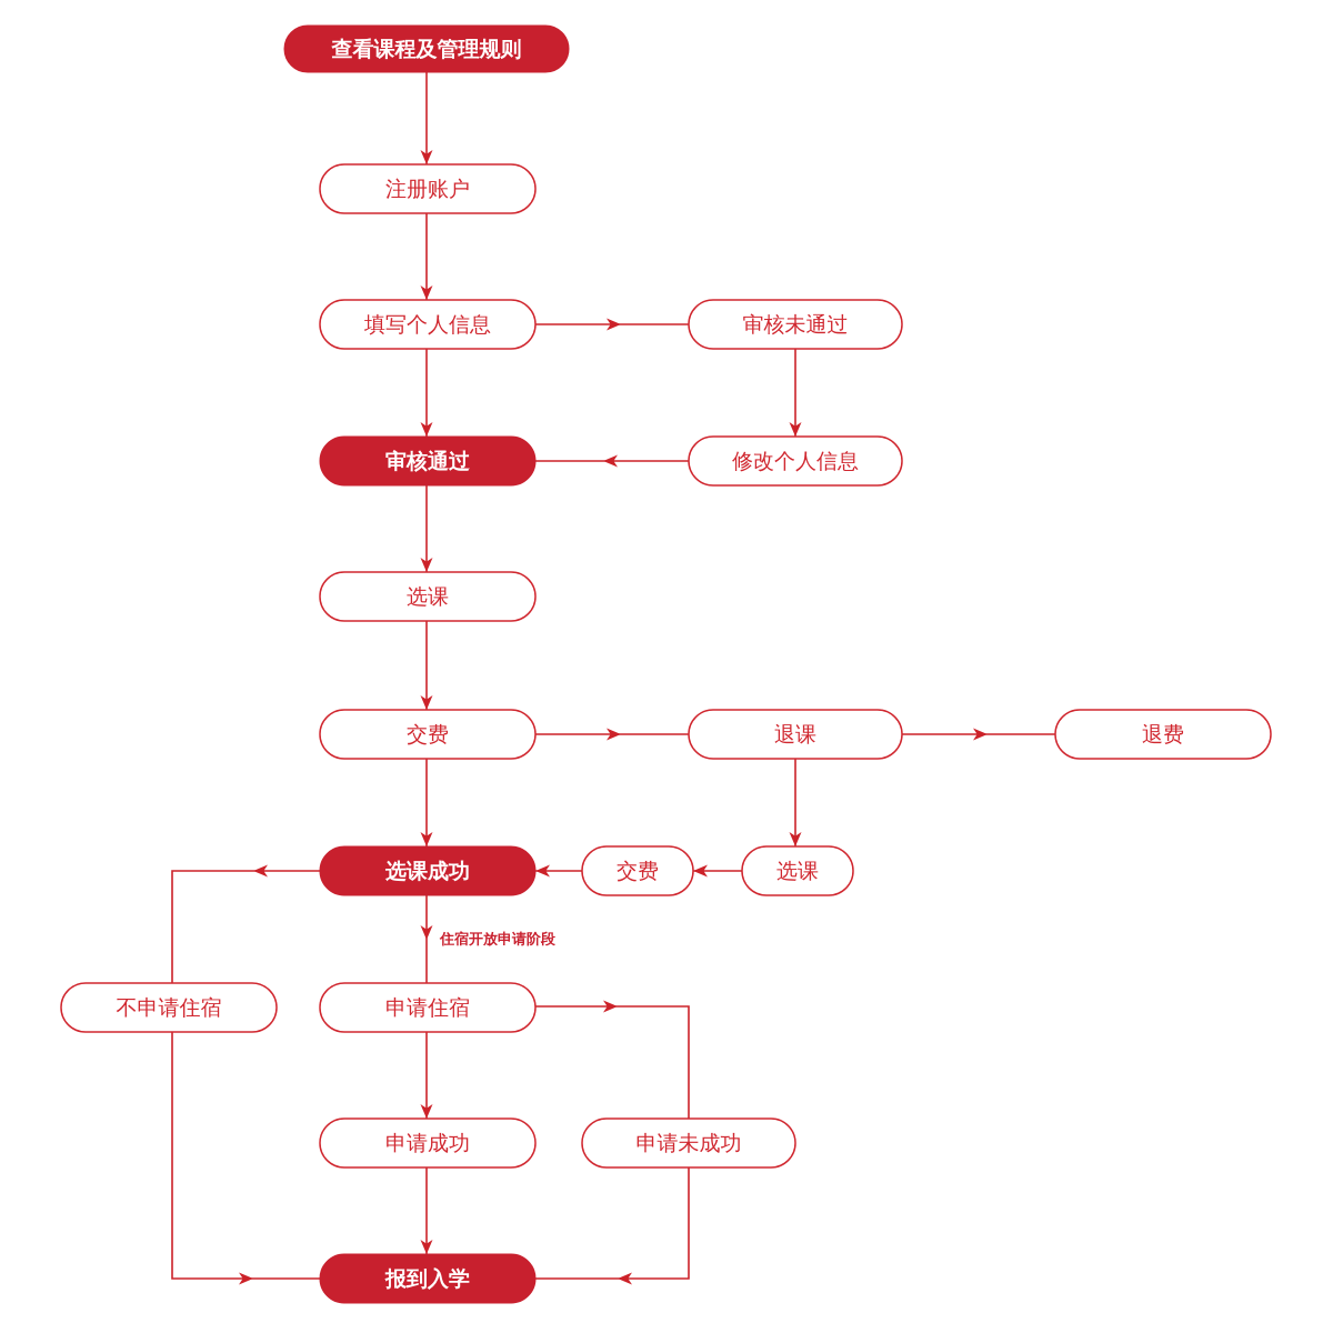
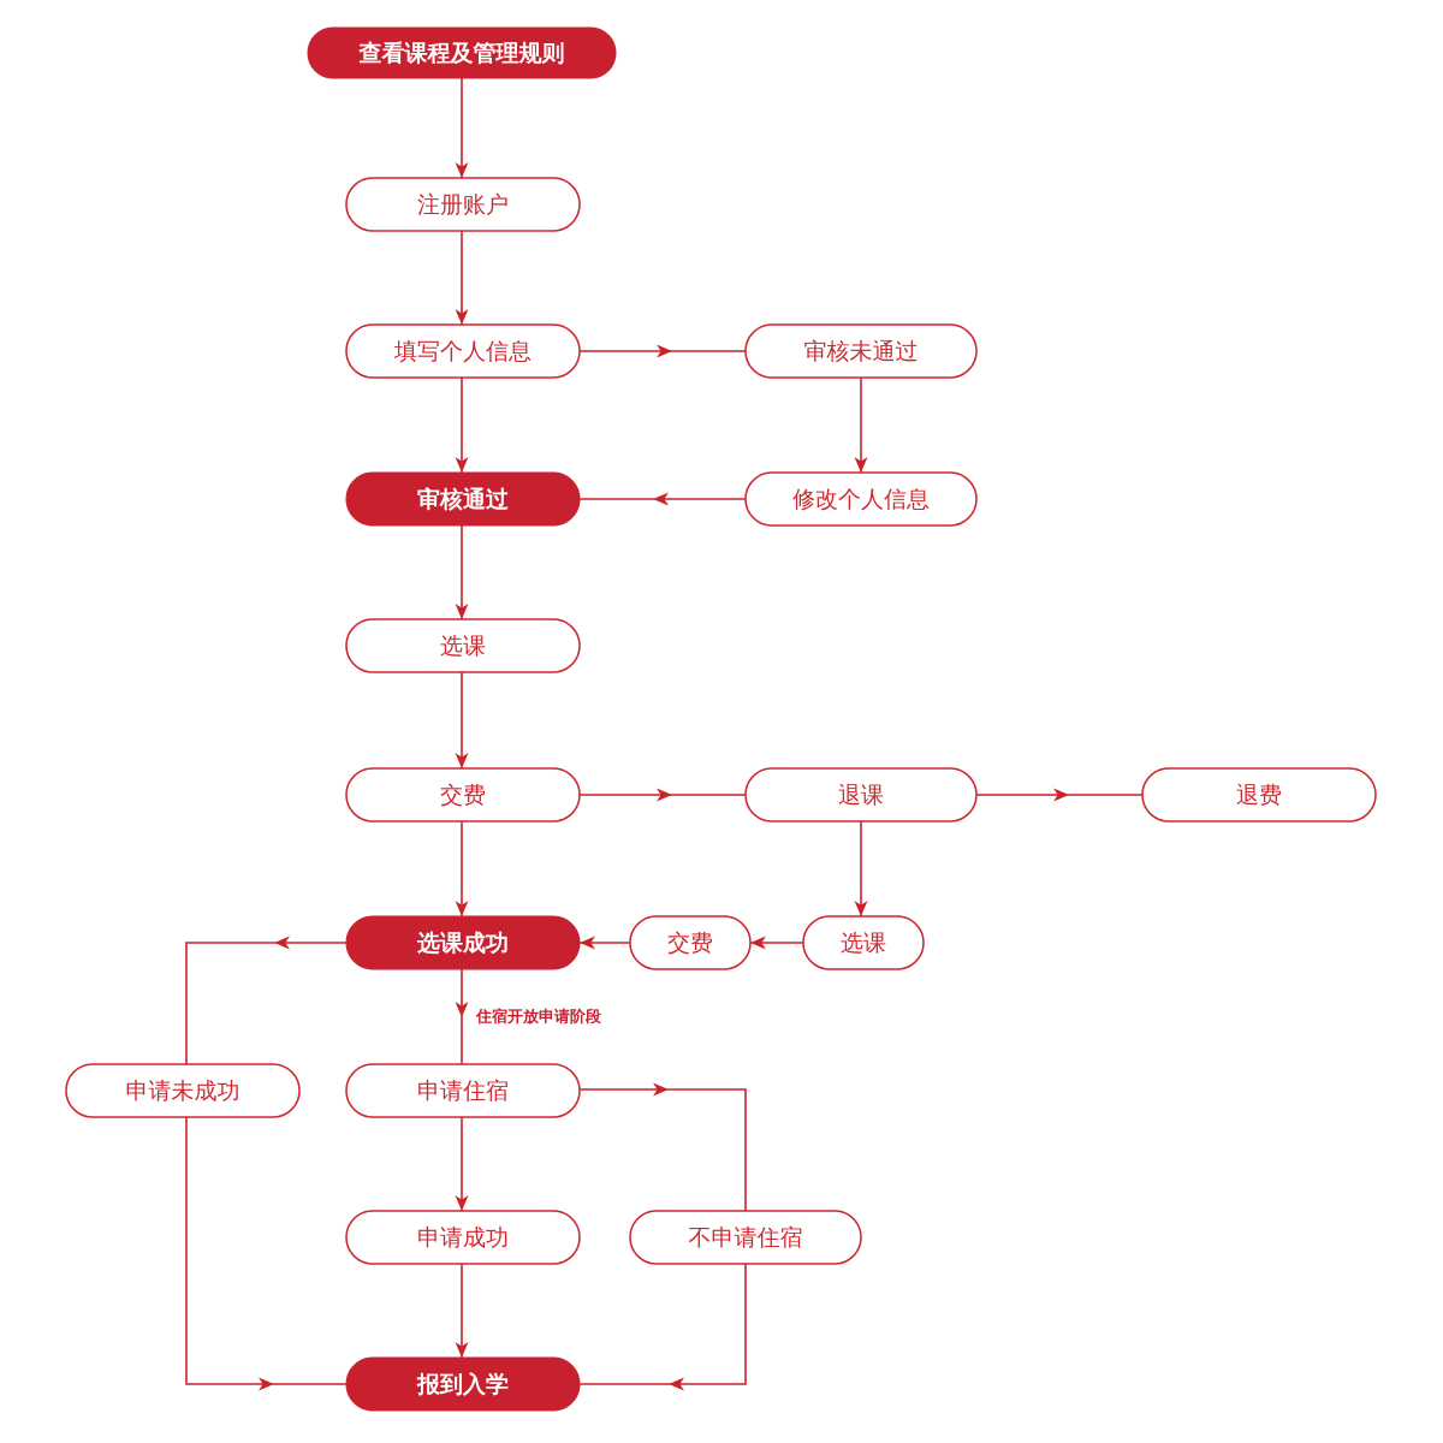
  查看课程及管理规则
  注册账户
  填写个人信息
  审核未通过
  审核通过
  修改个人信息
  选课
  交费
  退课
  退费
  选课成功
  交费
  选课
- 不申请住宿
+ 申请未成功
  申请住宿
  申请成功
- 申请未成功
+ 不申请住宿
  报到入学
  住宿开放申请阶段
